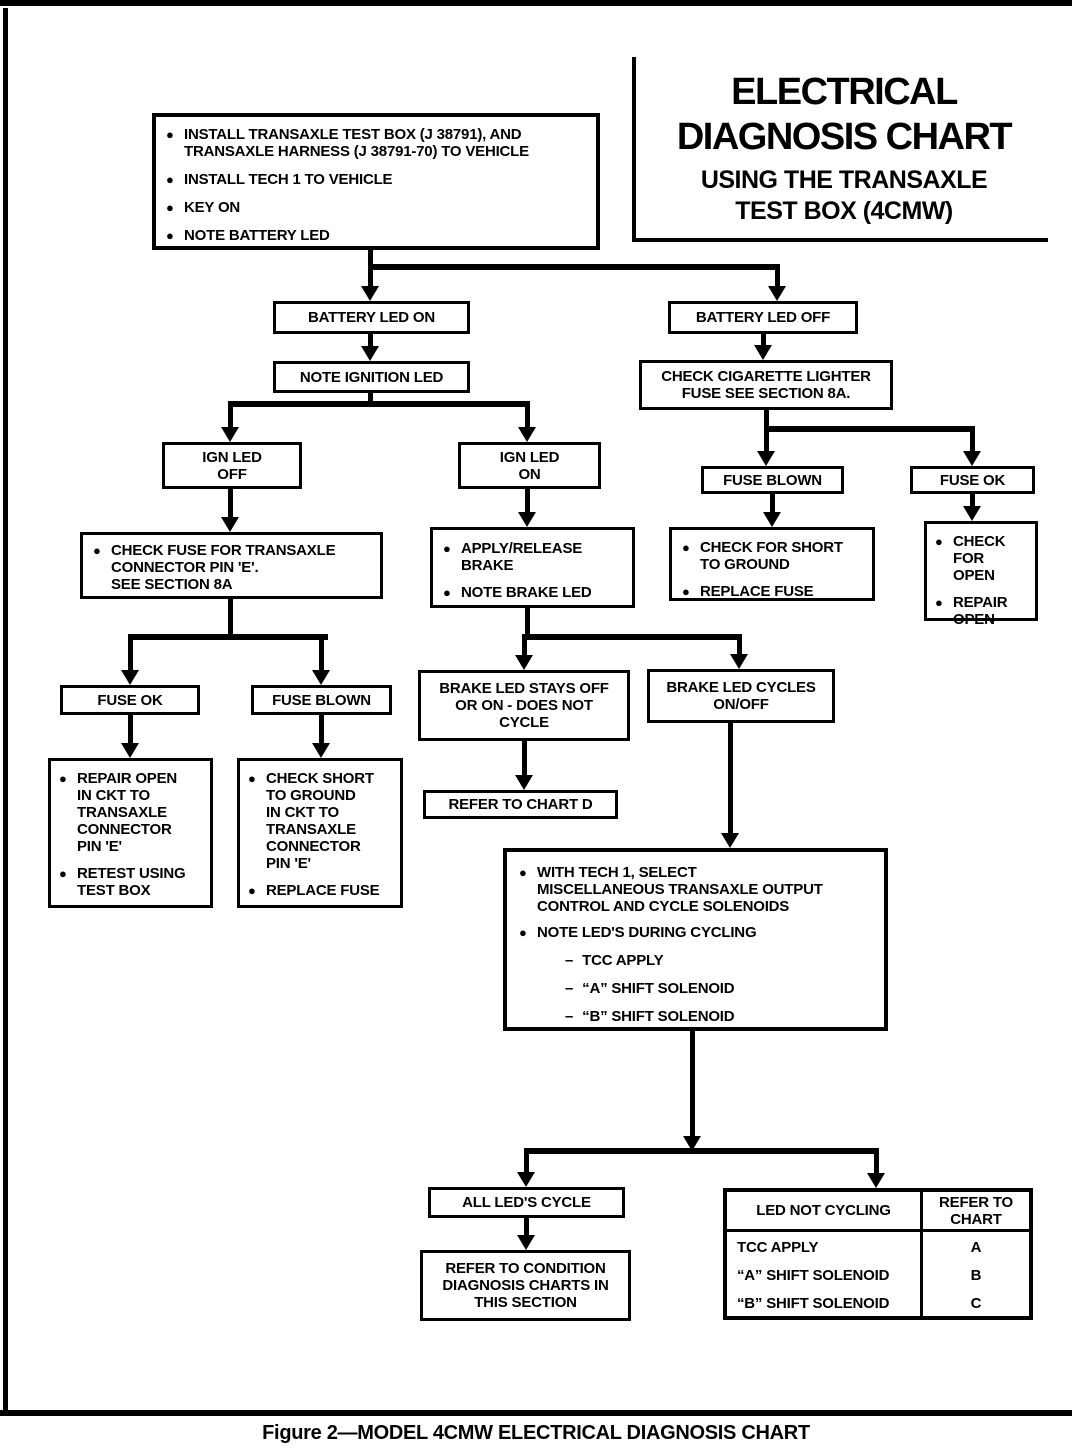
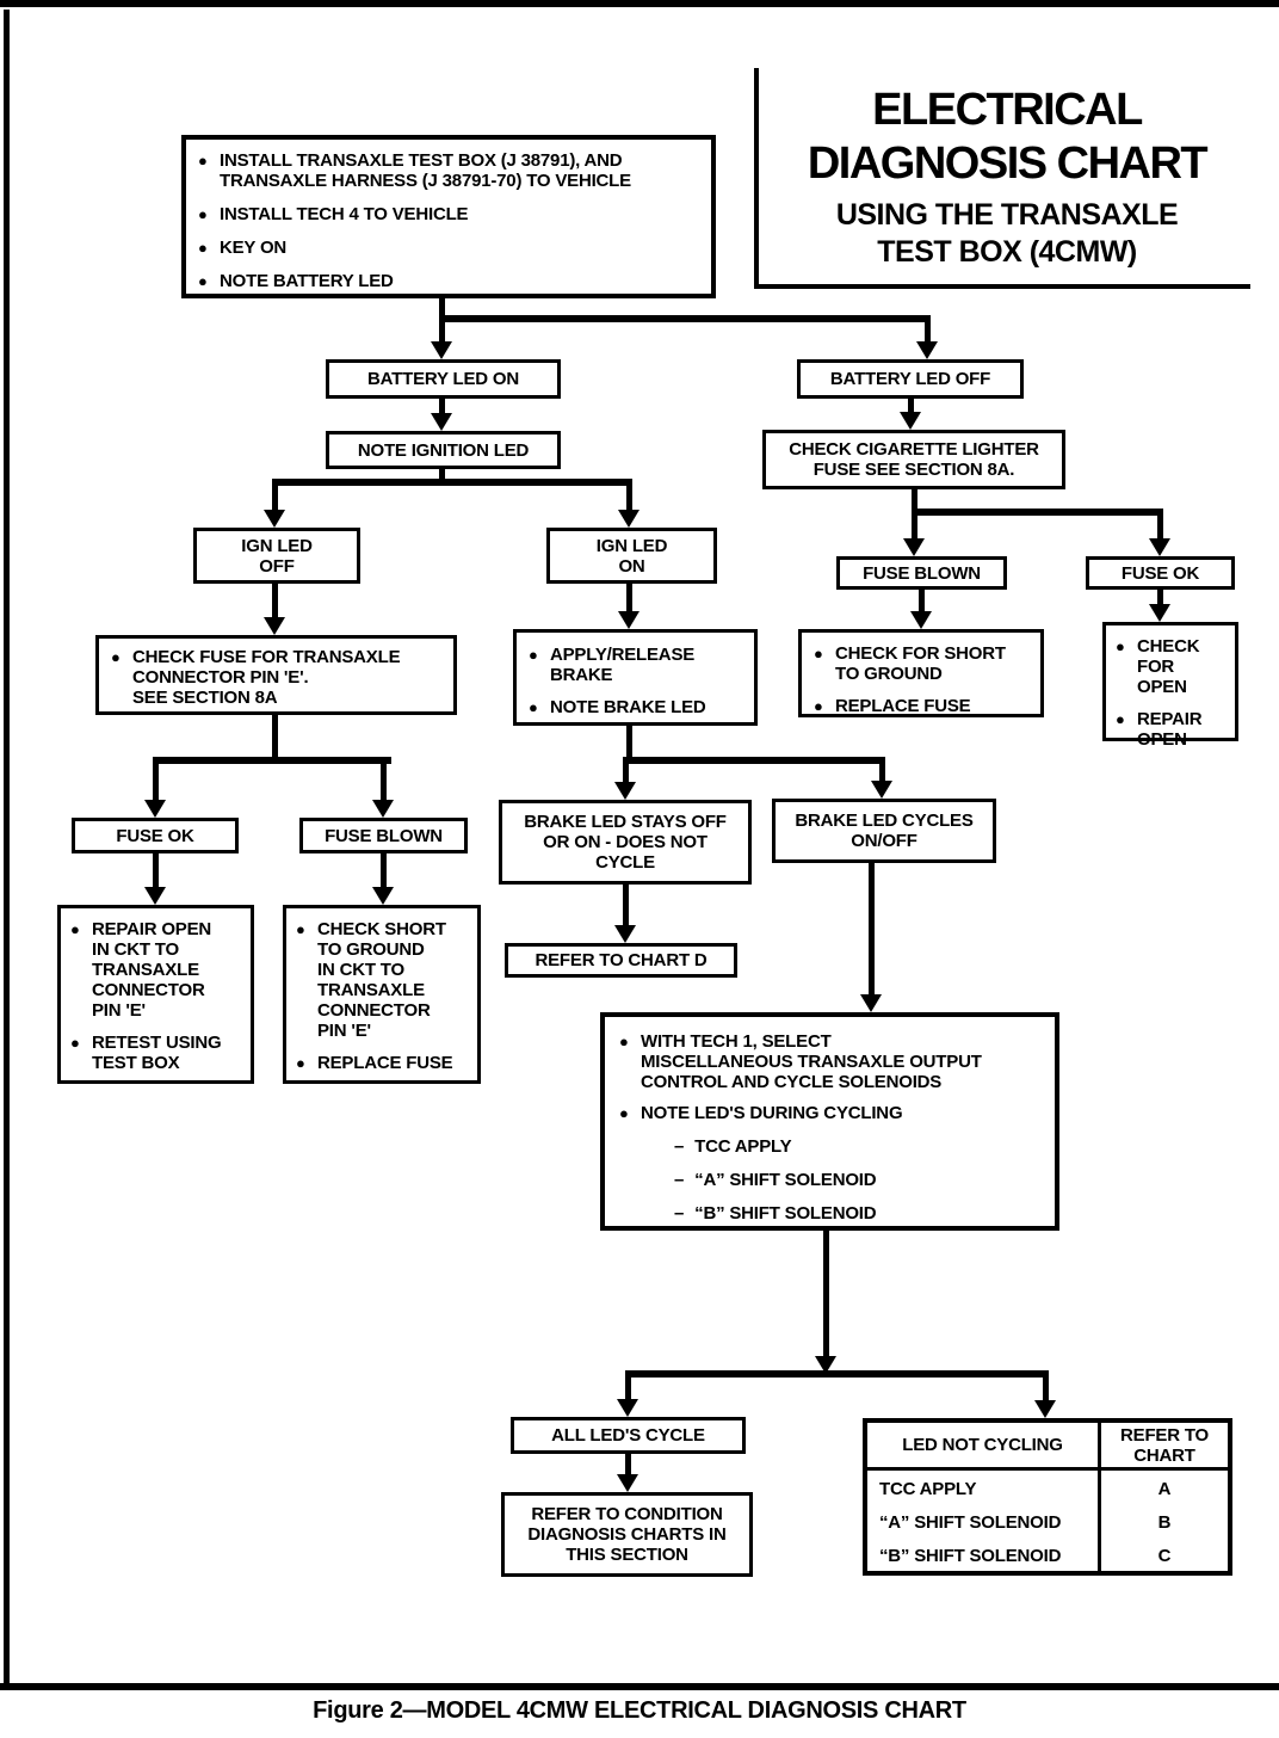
  ELECTRICAL
  DIAGNOSIS CHART
  USING THE TRANSAXLE
  TEST BOX (4CMW)
  ●
  INSTALL TRANSAXLE TEST BOX (J 38791), AND
  TRANSAXLE HARNESS (J 38791-70) TO VEHICLE
  ●
- INSTALL TECH 1 TO VEHICLE
+ INSTALL TECH 4 TO VEHICLE
  ●
  KEY ON
  ●
  NOTE BATTERY LED
  BATTERY LED ON
  BATTERY LED OFF
  NOTE IGNITION LED
  CHECK CIGARETTE LIGHTER
  FUSE SEE SECTION 8A.
  IGN LED
  OFF
  IGN LED
  ON
  FUSE BLOWN
  FUSE OK
  ●
  CHECK FUSE FOR TRANSAXLE
  CONNECTOR PIN 'E'.
  SEE SECTION 8A
  ●
  APPLY/RELEASE
  BRAKE
  ●
  NOTE BRAKE LED
  ●
  CHECK FOR SHORT
  TO GROUND
  ●
  REPLACE FUSE
  ●
  CHECK FOR
  OPEN
  ●
  REPAIR
  OPEN
  FUSE OK
  FUSE BLOWN
  BRAKE LED STAYS OFF
  OR ON - DOES NOT
  CYCLE
  BRAKE LED CYCLES
  ON/OFF
  ●
  REPAIR OPEN
  IN CKT TO
  TRANSAXLE
  CONNECTOR
  PIN 'E'
  ●
  RETEST USING
  TEST BOX
  ●
  CHECK SHORT
  TO GROUND
  IN CKT TO
  TRANSAXLE
  CONNECTOR
  PIN 'E'
  ●
  REPLACE FUSE
  REFER TO CHART D
  ●
  WITH TECH 1, SELECT
  MISCELLANEOUS TRANSAXLE OUTPUT
  CONTROL AND CYCLE SOLENOIDS
  ●
  NOTE LED'S DURING CYCLING
  –
  TCC APPLY
  –
  “A” SHIFT SOLENOID
  –
  “B” SHIFT SOLENOID
  ALL LED'S CYCLE
  REFER TO CONDITION
  DIAGNOSIS CHARTS IN
  THIS SECTION
  LED NOT CYCLING
  REFER TO CHART
  TCC APPLY
  A
  “A” SHIFT SOLENOID
  B
  “B” SHIFT SOLENOID
  C
  Figure 2—MODEL 4CMW ELECTRICAL DIAGNOSIS CHART
